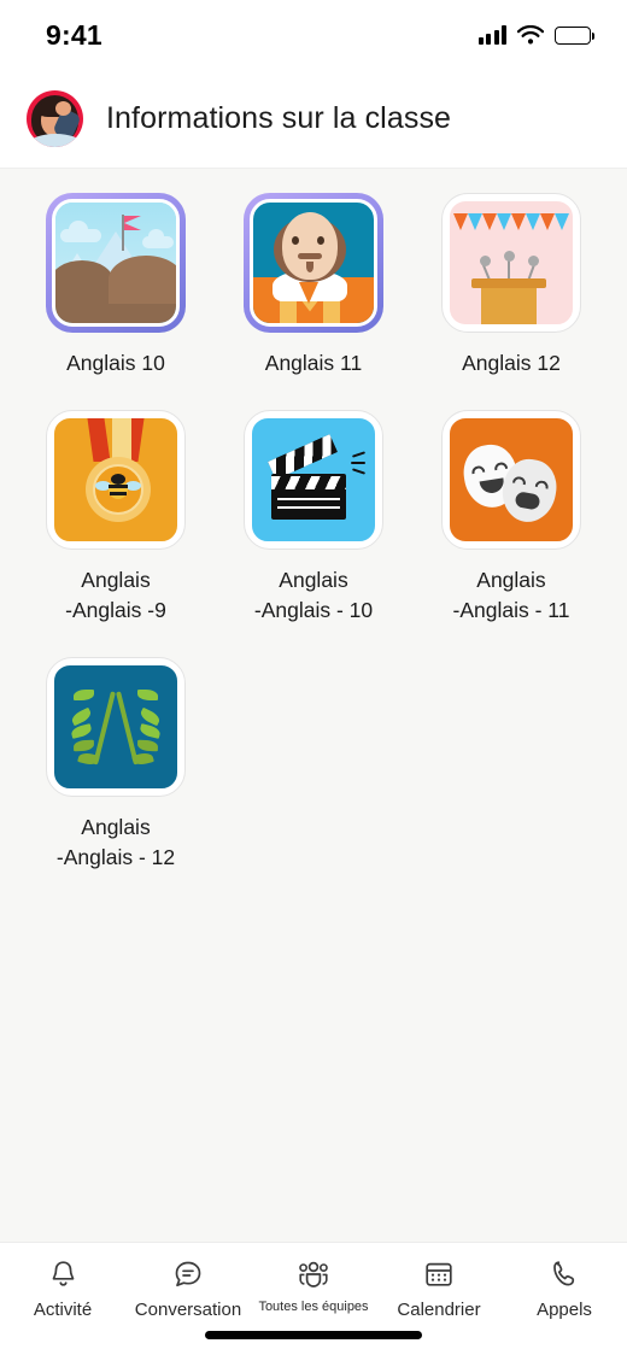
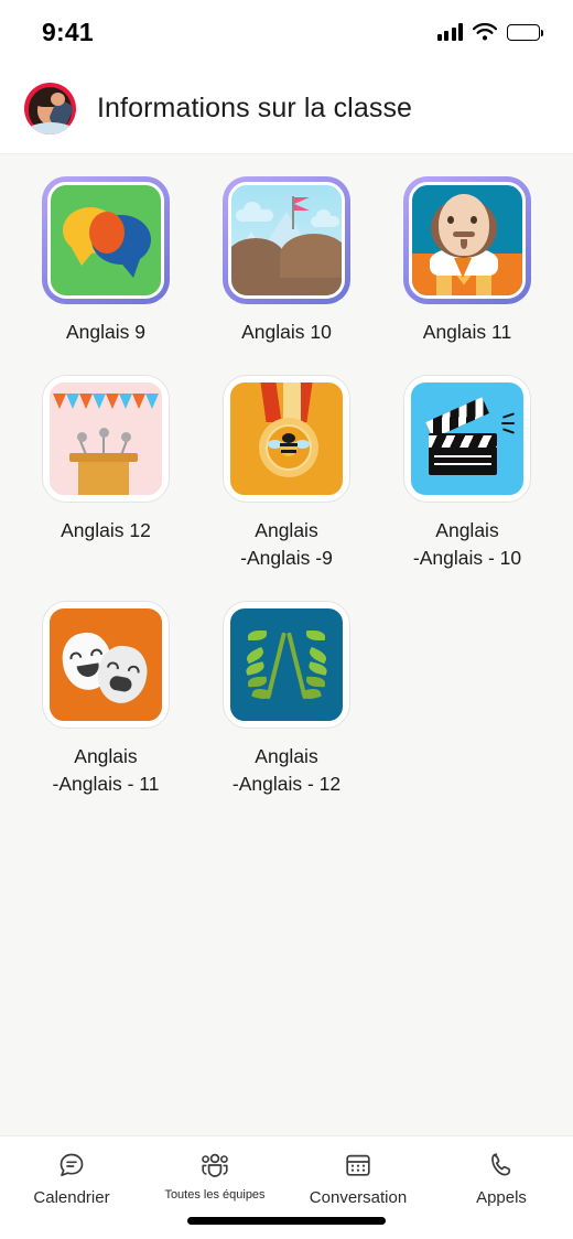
  9:41
  Informations sur la classe
+ Anglais 9
  Anglais 10
  Anglais 11
  Anglais 12
  Anglais
  -Anglais -9
  Anglais
  -Anglais - 10
  Anglais
  -Anglais - 11
  Anglais
  -Anglais - 12
- Activité
- Conversation
+ Calendrier
  Toutes les équipes
- Calendrier
+ Conversation
  Appels
